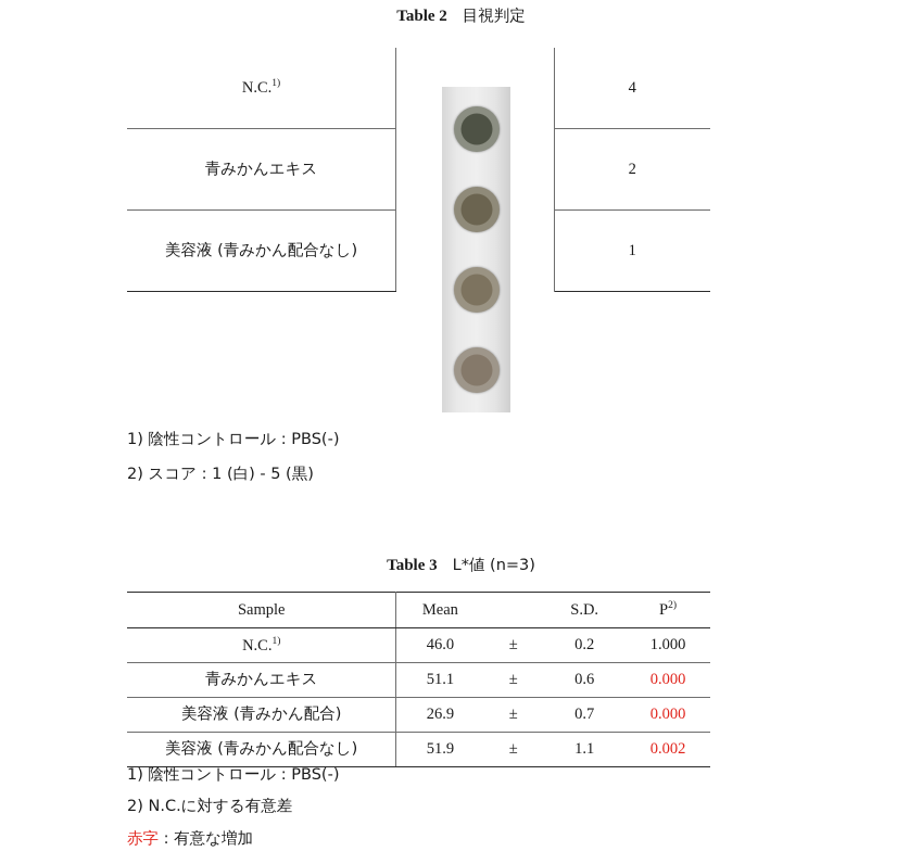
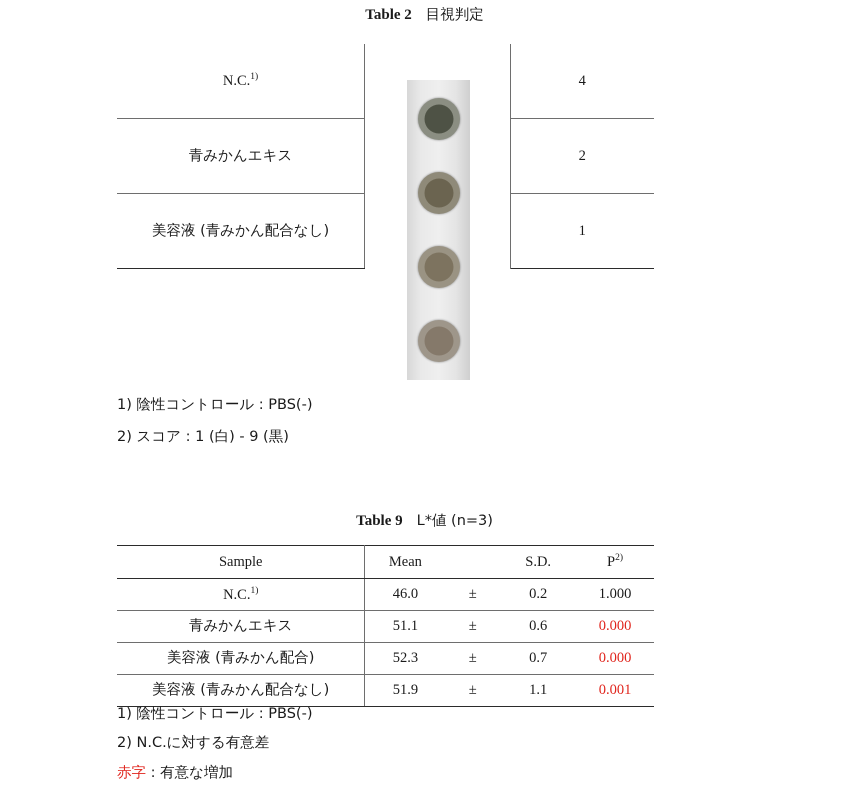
  Table 2 目視判定
  N.C.1)		4
  青みかんエキス		2
  美容液 (青みかん配合なし)		1
  1) 陰性コントロール : PBS(-)
- 2) スコア : 1 (白) - 5 (黒)
+ 2) スコア : 1 (白) - 9 (黒)
- Table 3 L*値 (n=3)
+ Table 9 L*値 (n=3)
  Sample	Mean		S.D.	P2)
  N.C.1)	46.0	±	0.2	1.000
  青みかんエキス	51.1	±	0.6	0.000
- 美容液 (青みかん配合)	26.9	±	0.7	0.000
+ 美容液 (青みかん配合)	52.3	±	0.7	0.000
- 美容液 (青みかん配合なし)	51.9	±	1.1	0.002
+ 美容液 (青みかん配合なし)	51.9	±	1.1	0.001
  1) 陰性コントロール : PBS(-)
  2) N.C.に対する有意差
  赤字 : 有意な増加
